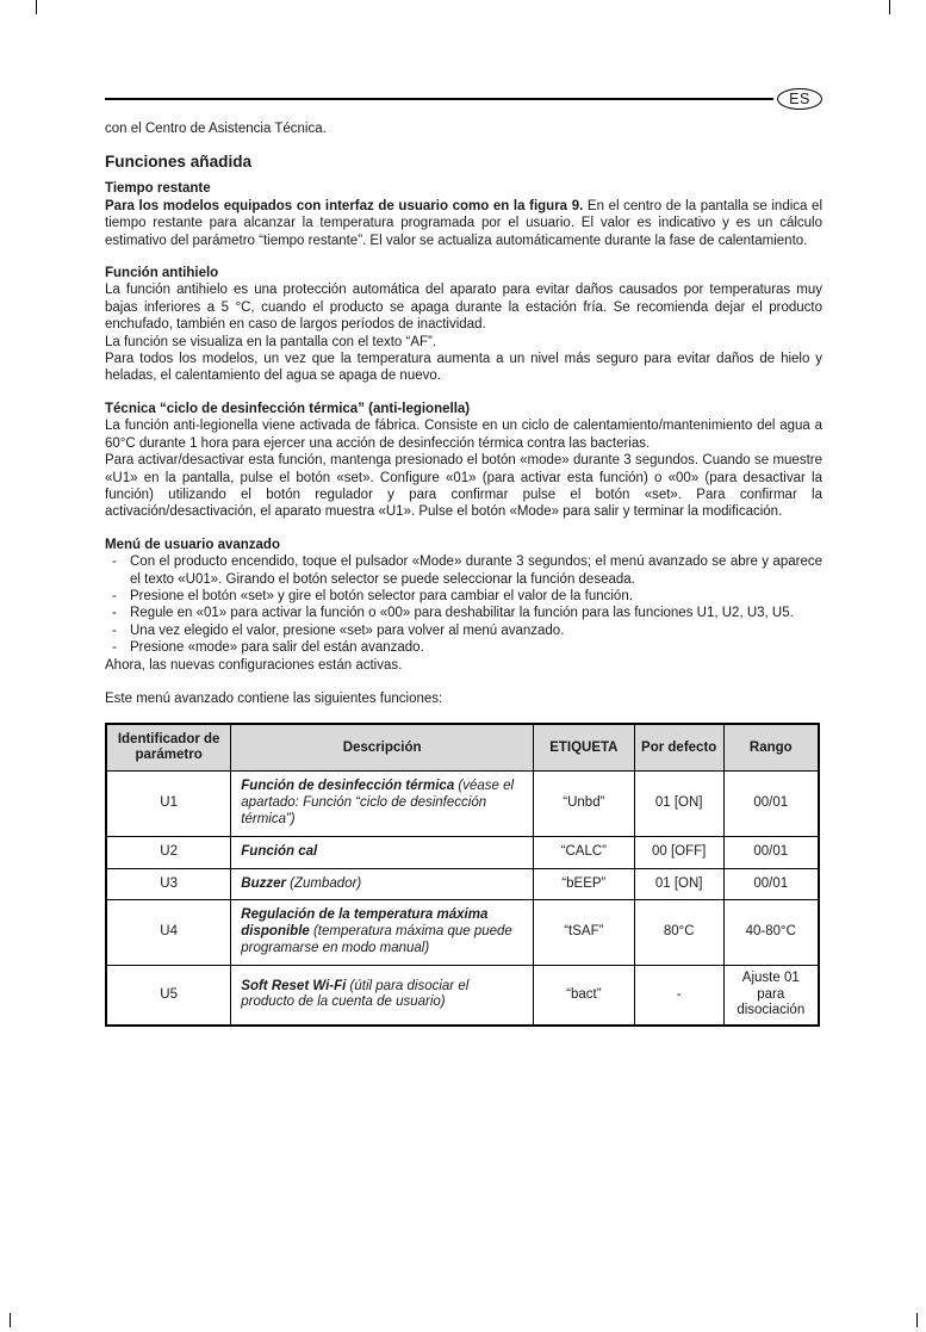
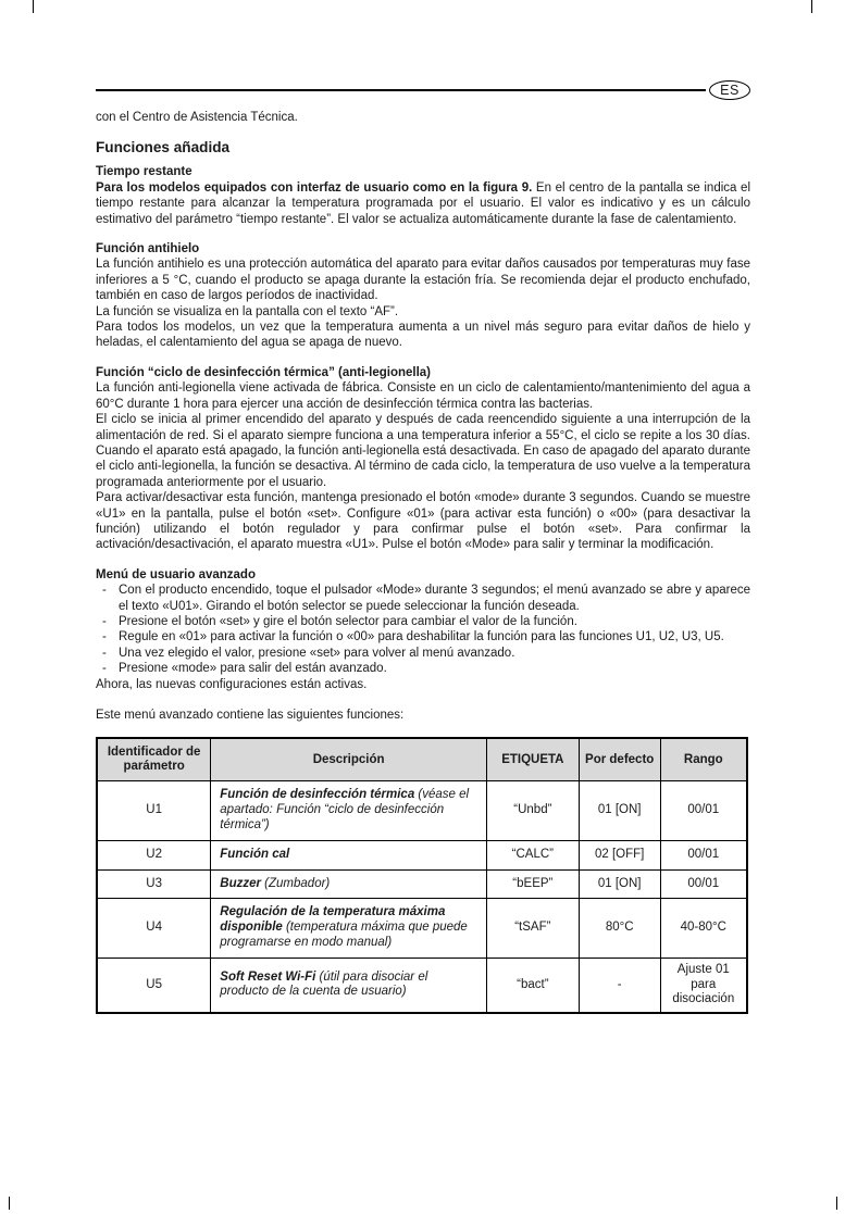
  ES
  con el Centro de Asistencia Técnica.
  Funciones añadida
  Tiempo restante
  Para los modelos equipados con interfaz de usuario como en la figura 9. En el centro de la pantalla se indica el tiempo restante para alcanzar la temperatura programada por el usuario. El valor es indicativo y es un cálculo estimativo del parámetro “tiempo restante”. El valor se actualiza automáticamente durante la fase de calentamiento.
  Función antihielo
- La función antihielo es una protección automática del aparato para evitar daños causados por temperaturas muy bajas inferiores a 5 °C, cuando el producto se apaga durante la estación fría. Se recomienda dejar el producto enchufado, también en caso de largos períodos de inactividad.
+ La función antihielo es una protección automática del aparato para evitar daños causados por temperaturas muy fase inferiores a 5 °C, cuando el producto se apaga durante la estación fría. Se recomienda dejar el producto enchufado, también en caso de largos períodos de inactividad.
  La función se visualiza en la pantalla con el texto “AF”.
  Para todos los modelos, un vez que la temperatura aumenta a un nivel más seguro para evitar daños de hielo y heladas, el calentamiento del agua se apaga de nuevo.
- Técnica “ciclo de desinfección térmica” (anti-legionella)
+ Función “ciclo de desinfección térmica” (anti-legionella)
  La función anti-legionella viene activada de fábrica. Consiste en un ciclo de calentamiento/mantenimiento del agua a 60°C durante 1 hora para ejercer una acción de desinfección térmica contra las bacterias.
+ El ciclo se inicia al primer encendido del aparato y después de cada reencendido siguiente a una interrupción de la alimentación de red. Si el aparato siempre funciona a una temperatura inferior a 55°C, el ciclo se repite a los 30 días. Cuando el aparato está apagado, la función anti-legionella está desactivada. En caso de apagado del aparato durante el ciclo anti-legionella, la función se desactiva. Al término de cada ciclo, la temperatura de uso vuelve a la temperatura programada anteriormente por el usuario.
  Para activar/desactivar esta función, mantenga presionado el botón «mode» durante 3 segundos. Cuando se muestre «U1» en la pantalla, pulse el botón «set». Configure «01» (para activar esta función) o «00» (para desactivar la función) utilizando el botón regulador y para confirmar pulse el botón «set». Para confirmar la activación/desactivación, el aparato muestra «U1». Pulse el botón «Mode» para salir y terminar la modificación.
  Menú de usuario avanzado
  -
  Con el producto encendido, toque el pulsador «Mode» durante 3 segundos; el menú avanzado se abre y aparece el texto «U01». Girando el botón selector se puede seleccionar la función deseada.
  -
  Presione el botón «set» y gire el botón selector para cambiar el valor de la función.
  -
  Regule en «01» para activar la función o «00» para deshabilitar la función para las funciones U1, U2, U3, U5.
  -
  Una vez elegido el valor, presione «set» para volver al menú avanzado.
  -
  Presione «mode» para salir del están avanzado.
  Ahora, las nuevas configuraciones están activas.
  Este menú avanzado contiene las siguientes funciones:
  Identificador de parámetro	Descripción	ETIQUETA	Por defecto	Rango
  U1	Función de desinfección térmica (véase el apartado: Función “ciclo de desinfección térmica”)	“Unbd”	01 [ON]	00/01
- U2	Función cal	“CALC”	00 [OFF]	00/01
+ U2	Función cal	“CALC”	02 [OFF]	00/01
  U3	Buzzer (Zumbador)	“bEEP”	01 [ON]	00/01
  U4	Regulación de la temperatura máxima disponible (temperatura máxima que puede programarse en modo manual)	“tSAF”	80°C	40-80°C
  U5	Soft Reset Wi-Fi (útil para disociar el producto de la cuenta de usuario)	“bact”	-	Ajuste 01 para disociación
